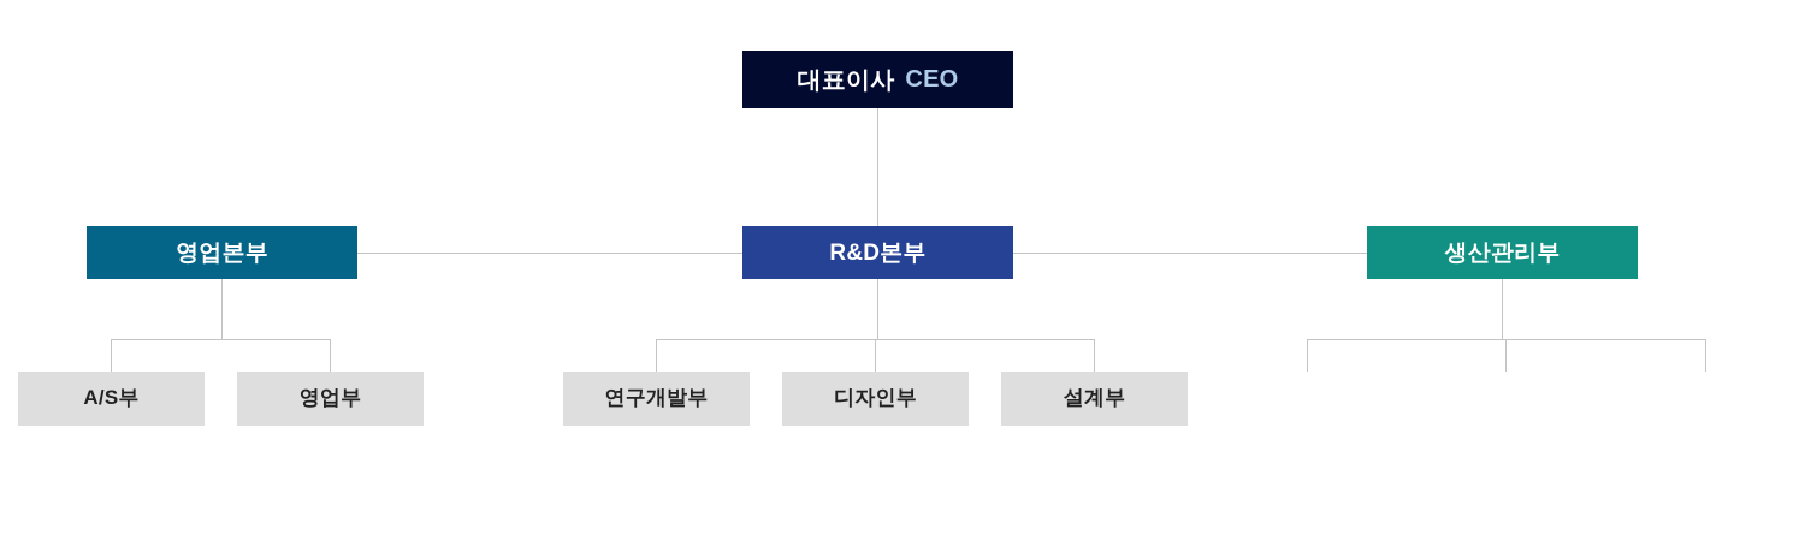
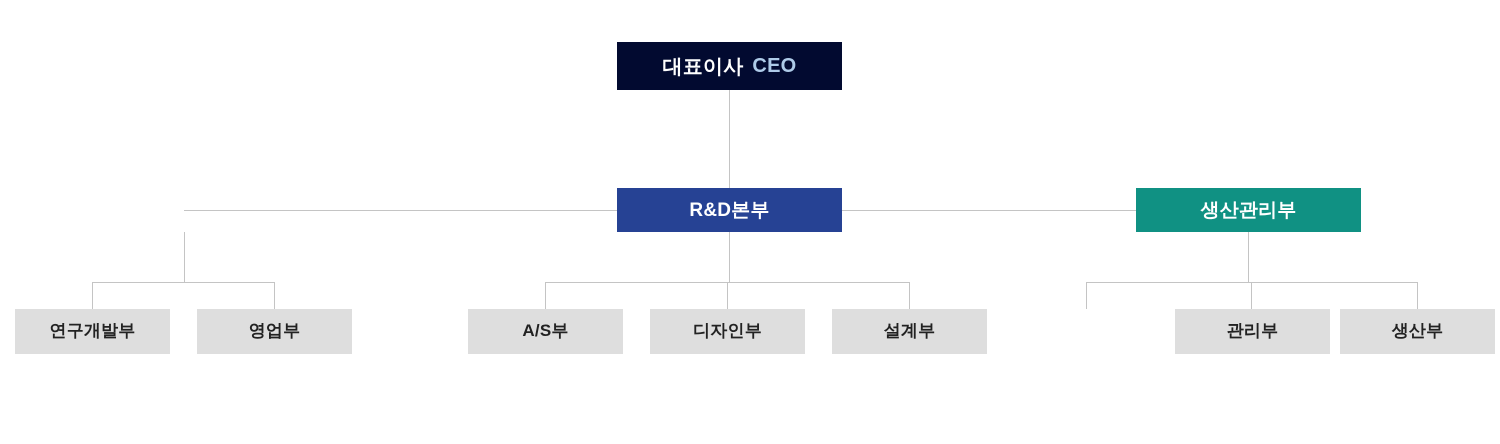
  대표이사
  CEO
- 영업본부
  R&D본부
  생산관리부
- A/S부
+ 연구개발부
  영업부
- 연구개발부
+ A/S부
  디자인부
  설계부
+ 관리부
+ 생산부
